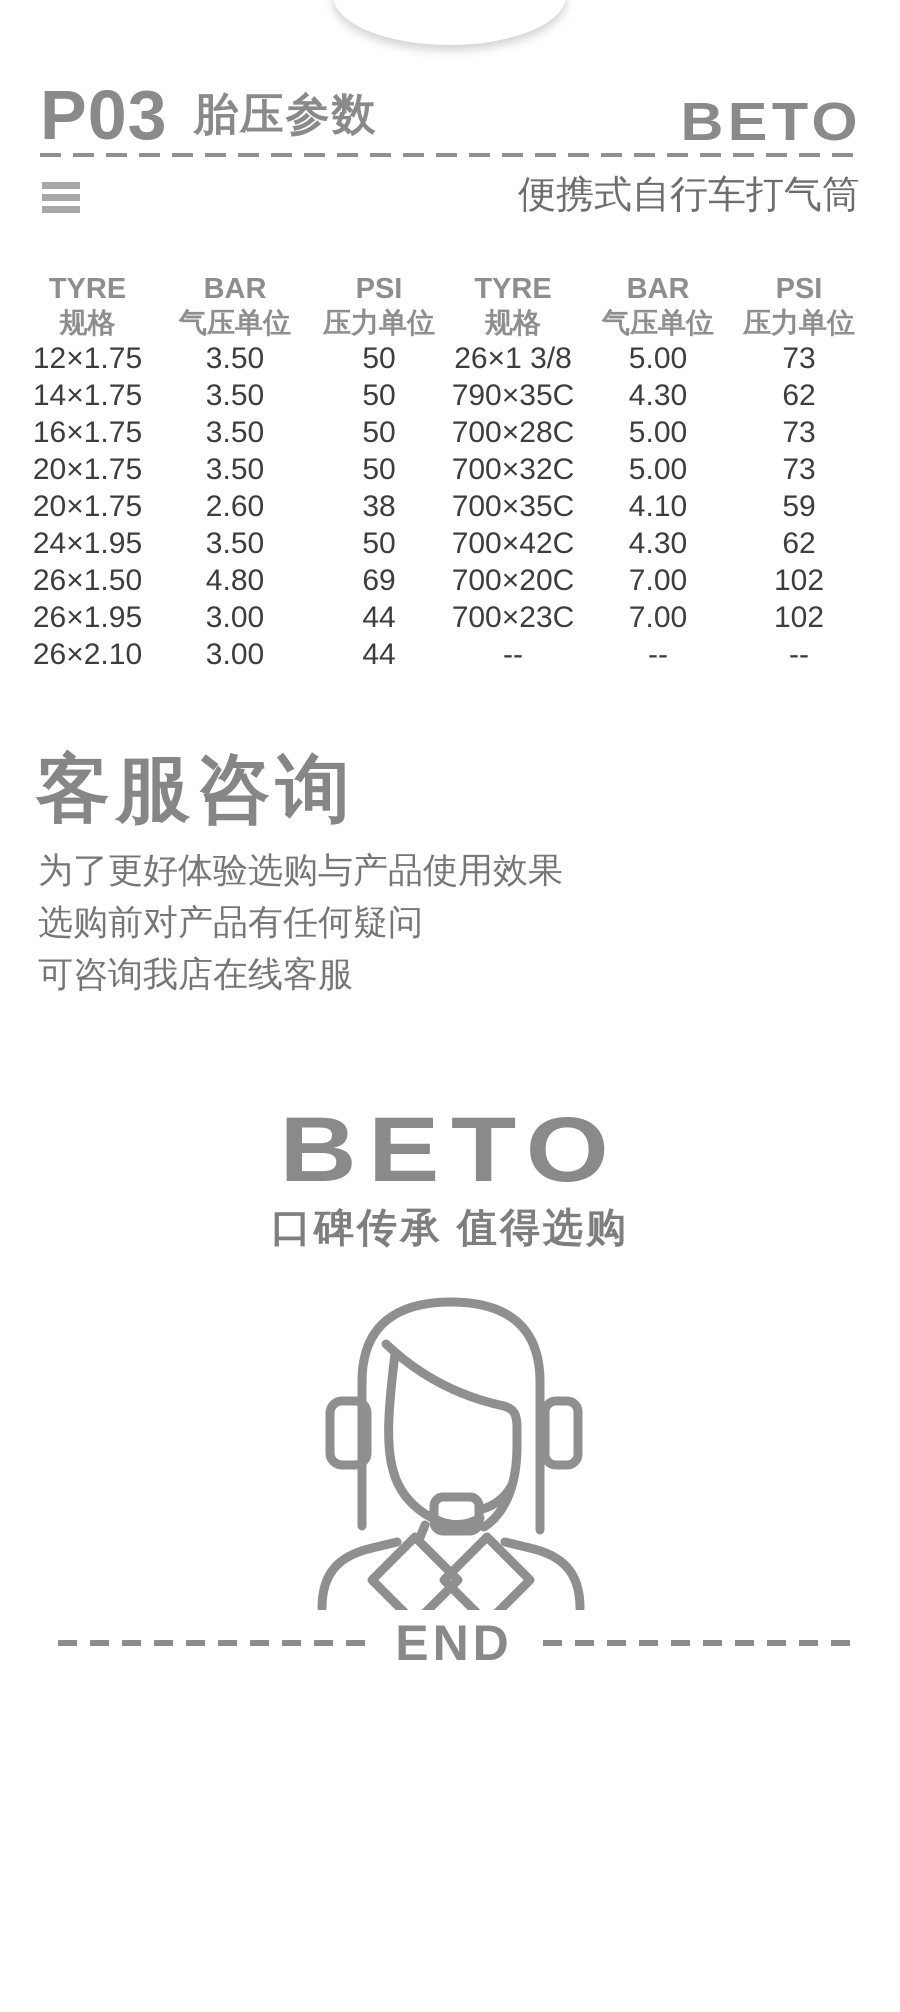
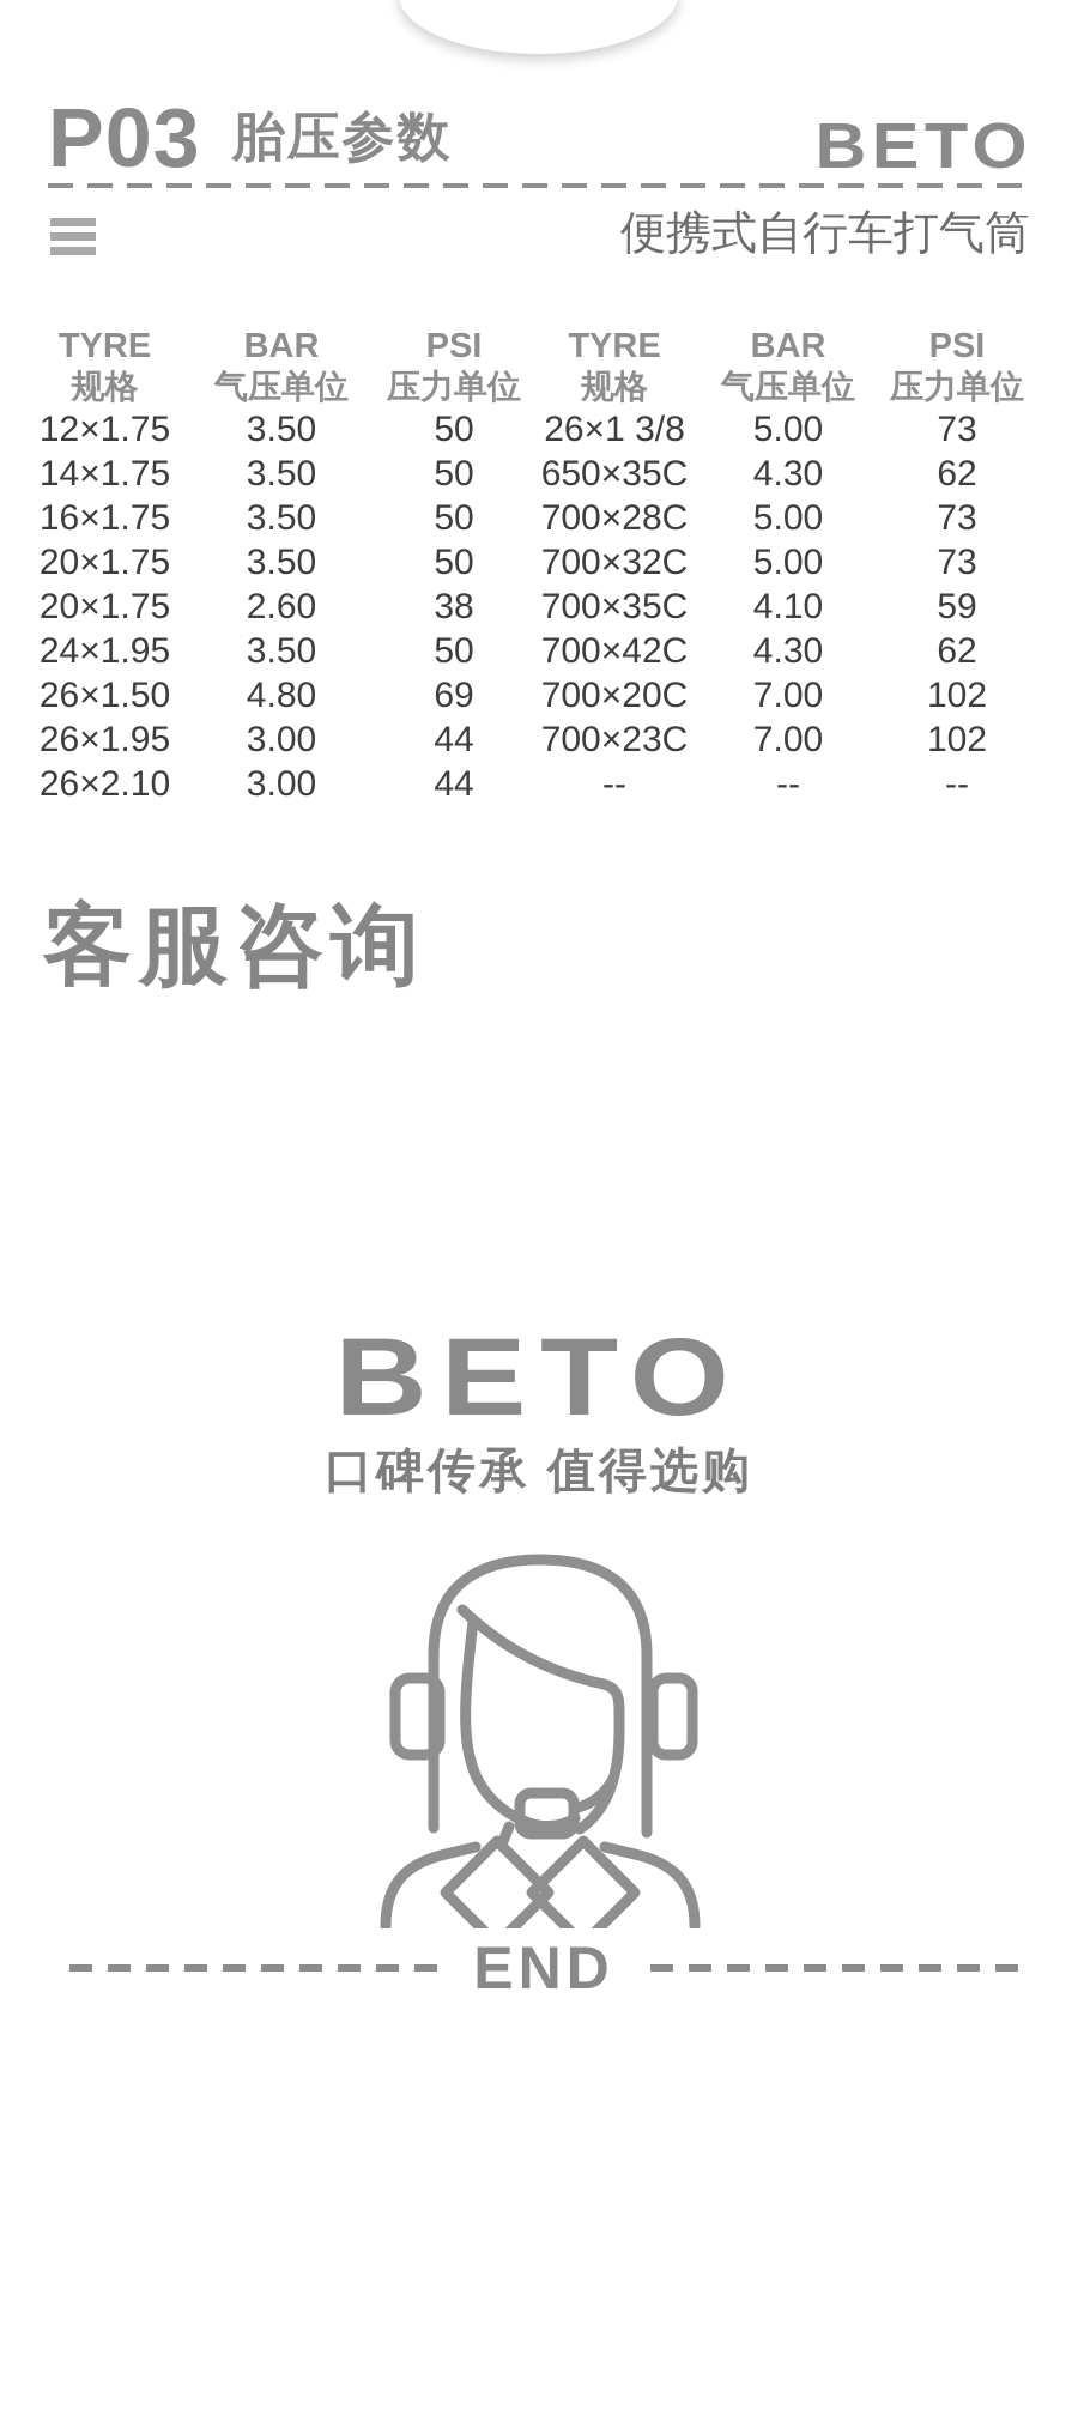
  P03
  胎压参数
  BETO
  便携式自行车打气筒
  TYRE
  BAR
  PSI
  TYRE
  BAR
  PSI
  规格
  气压单位
  压力单位
  规格
  气压单位
  压力单位
  12×1.75
  3.50
  50
  26×1 3/8
  5.00
  73
  14×1.75
  3.50
  50
- 790×35C
+ 650×35C
  4.30
  62
  16×1.75
  3.50
  50
  700×28C
  5.00
  73
  20×1.75
  3.50
  50
  700×32C
  5.00
  73
  20×1.75
  2.60
  38
  700×35C
  4.10
  59
  24×1.95
  3.50
  50
  700×42C
  4.30
  62
  26×1.50
  4.80
  69
  700×20C
  7.00
  102
  26×1.95
  3.00
  44
  700×23C
  7.00
  102
  26×2.10
  3.00
  44
  --
  --
  --
  客服咨询
- 为了更好体验选购与产品使用效果
- 选购前对产品有任何疑问
- 可咨询我店在线客服
  BETO
  口碑传承 值得选购
  END
